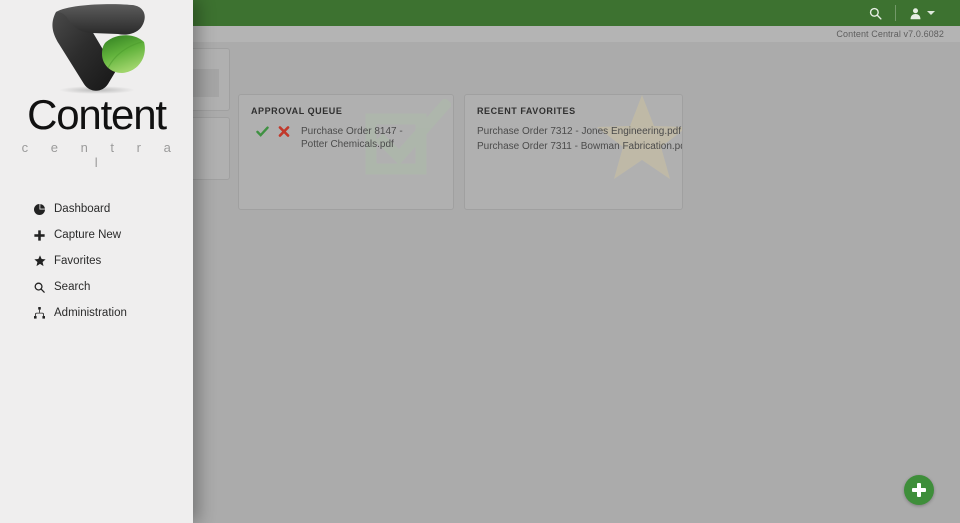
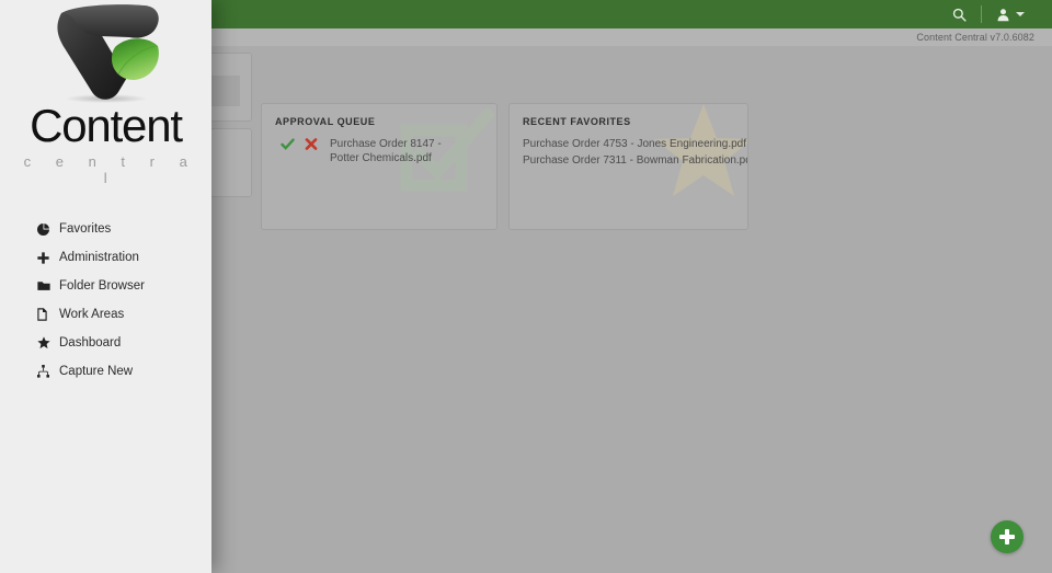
  Content Central v7.0.6082
  APPROVAL QUEUE
  Purchase Order 8147 - Potter Chemicals.pdf
  RECENT FAVORITES
- Purchase Order 7312 - Jones Engineering.pdf
+ Purchase Order 4753 - Jones Engineering.pdf
  Purchase Order 7311 - Bowman Fabrication.p
  Content
  c e n t r a l
- Dashboard
+ Favorites
- Capture New
+ Administration
+ Folder Browser
+ Work Areas
- Favorites
+ Dashboard
- Search
- Administration
+ Capture New
